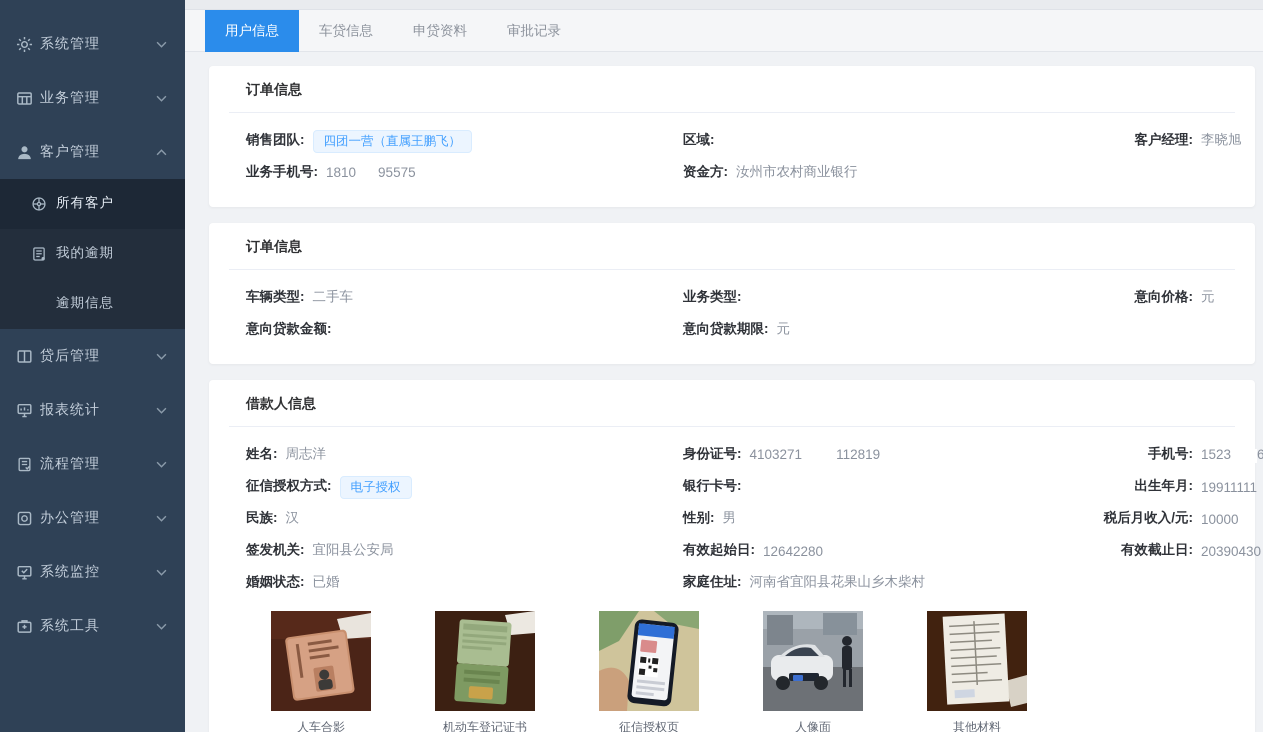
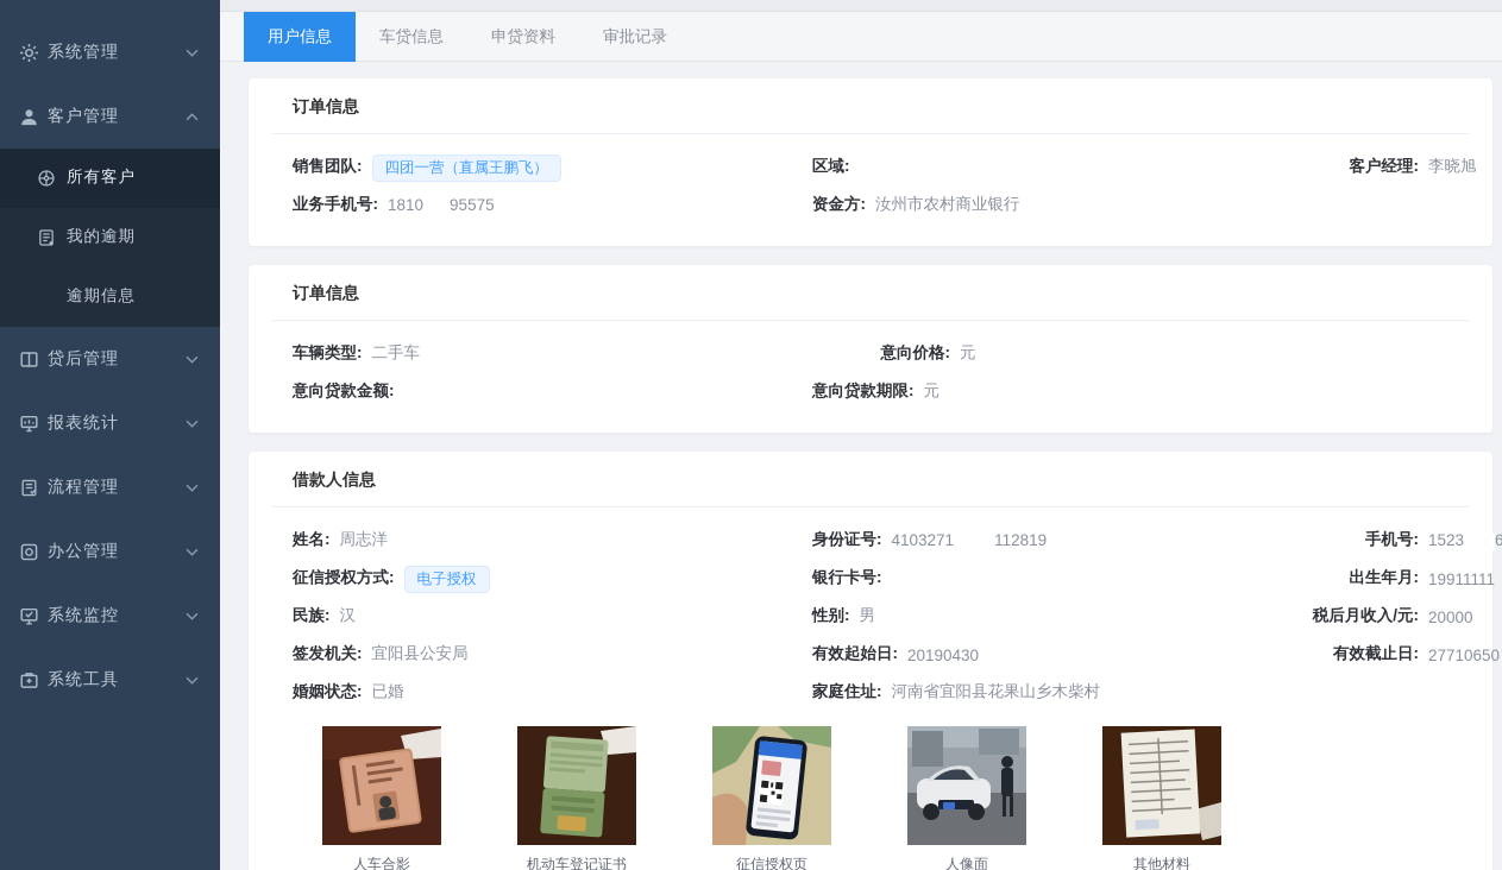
  系统管理
- 业务管理
  客户管理
  所有客户
  我的逾期
  逾期信息
  贷后管理
  报表统计
  流程管理
  办公管理
  系统监控
  系统工具
  用户信息
  车贷信息
  申贷资料
  审批记录
  订单信息
  销售团队:
  四团一营（直属王鹏飞）
  区域:
  客户经理:
  李晓旭
  业务手机号:
  1810 95575
  资金方:
  汝州市农村商业银行
  订单信息
  车辆类型:
  二手车
- 业务类型:
  意向价格:
  元
  意向贷款金额:
  意向贷款期限:
  元
  借款人信息
  姓名:
  周志洋
  身份证号:
  4103271 112819
  手机号:
  征信授权方式:
  电子授权
  银行卡号:
  出生年月:
  19911111
  民族:
  汉
  性别:
  男
  税后月收入/元:
- 10000
+ 20000
  签发机关:
  宜阳县公安局
  有效起始日:
- 12642280
+ 20190430
  有效截止日:
- 20390430
+ 27710650
  婚姻状态:
  已婚
  家庭住址:
  河南省宜阳县花果山乡木柴村
  人车合影
  机动车登记证书
  征信授权页
  人像面
  其他材料
